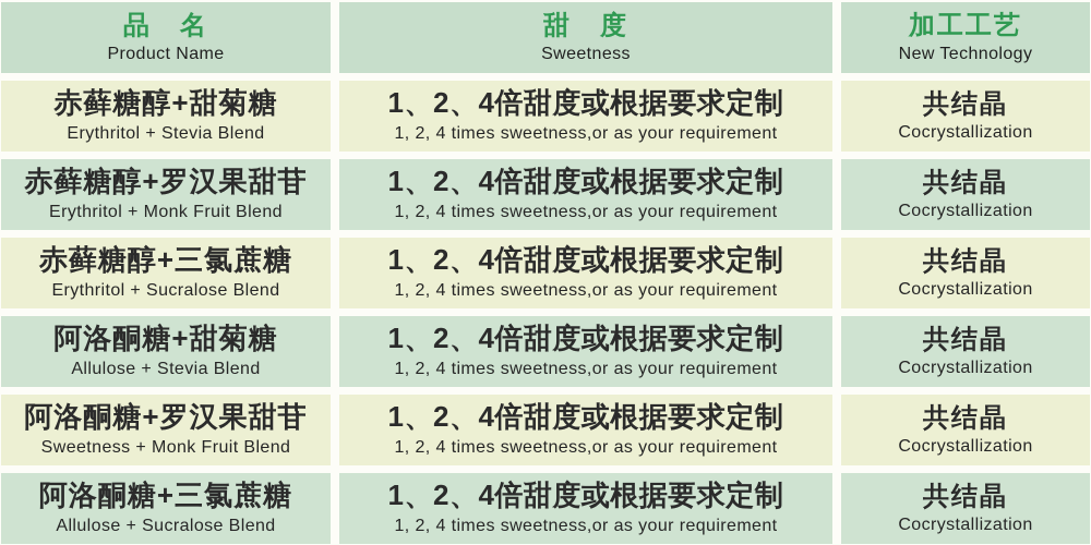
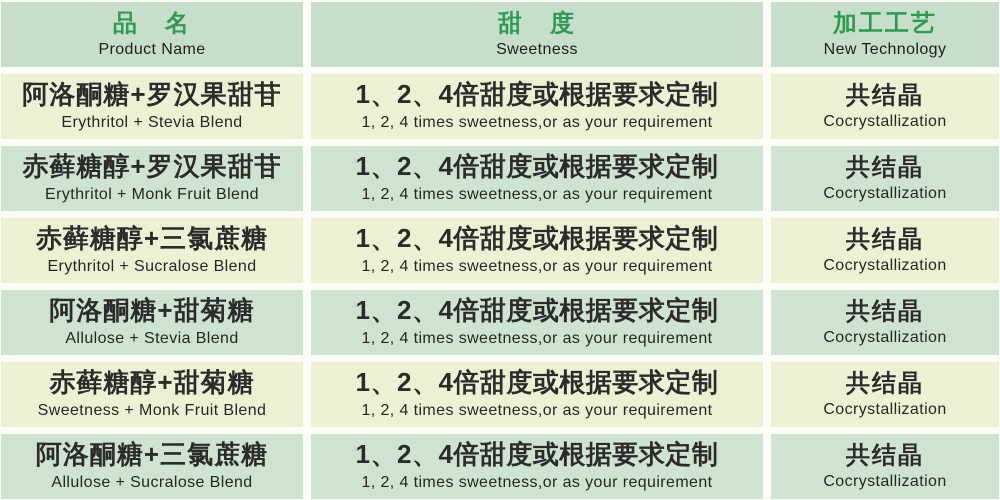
  品 名
  Product Name
  甜 度
  Sweetness
  加工工艺
  New Technology
- 赤藓糖醇+甜菊糖
+ 阿洛酮糖+罗汉果甜苷
  Erythritol + Stevia Blend
  1、2、4倍甜度或根据要求定制
  1, 2, 4 times sweetness,or as your requirement
  共结晶
  Cocrystallization
  赤藓糖醇+罗汉果甜苷
  Erythritol + Monk Fruit Blend
  1、2、4倍甜度或根据要求定制
  1, 2, 4 times sweetness,or as your requirement
  共结晶
  Cocrystallization
  赤藓糖醇+三氯蔗糖
  Erythritol + Sucralose Blend
  1、2、4倍甜度或根据要求定制
  1, 2, 4 times sweetness,or as your requirement
  共结晶
  Cocrystallization
  阿洛酮糖+甜菊糖
  Allulose + Stevia Blend
  1、2、4倍甜度或根据要求定制
  1, 2, 4 times sweetness,or as your requirement
  共结晶
  Cocrystallization
- 阿洛酮糖+罗汉果甜苷
+ 赤藓糖醇+甜菊糖
  Sweetness + Monk Fruit Blend
  1、2、4倍甜度或根据要求定制
  1, 2, 4 times sweetness,or as your requirement
  共结晶
  Cocrystallization
  阿洛酮糖+三氯蔗糖
  Allulose + Sucralose Blend
  1、2、4倍甜度或根据要求定制
  1, 2, 4 times sweetness,or as your requirement
  共结晶
  Cocrystallization
